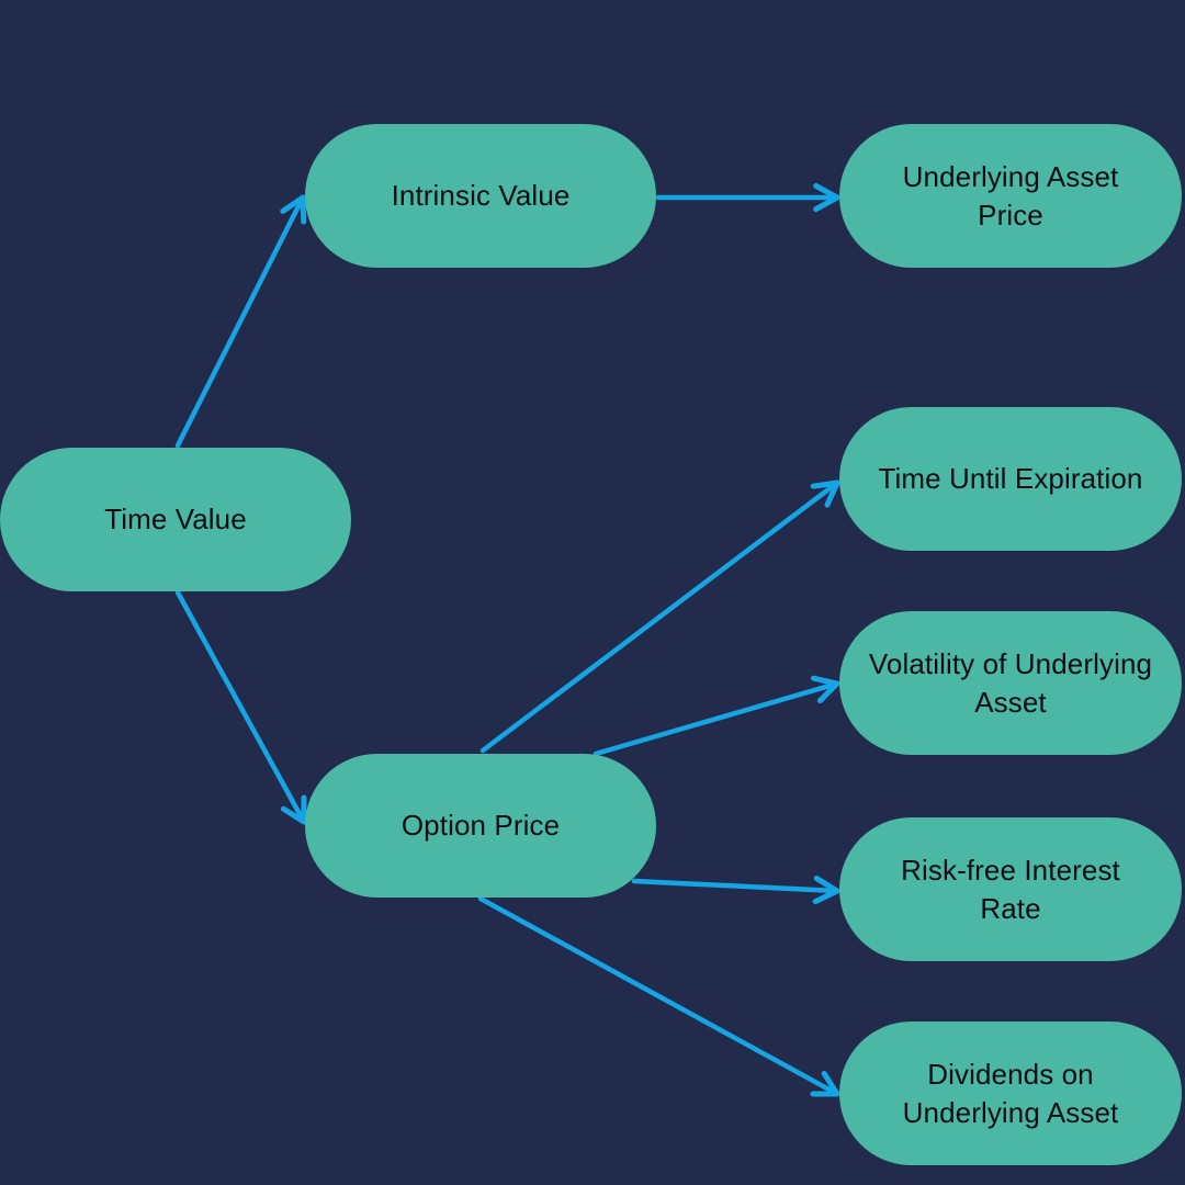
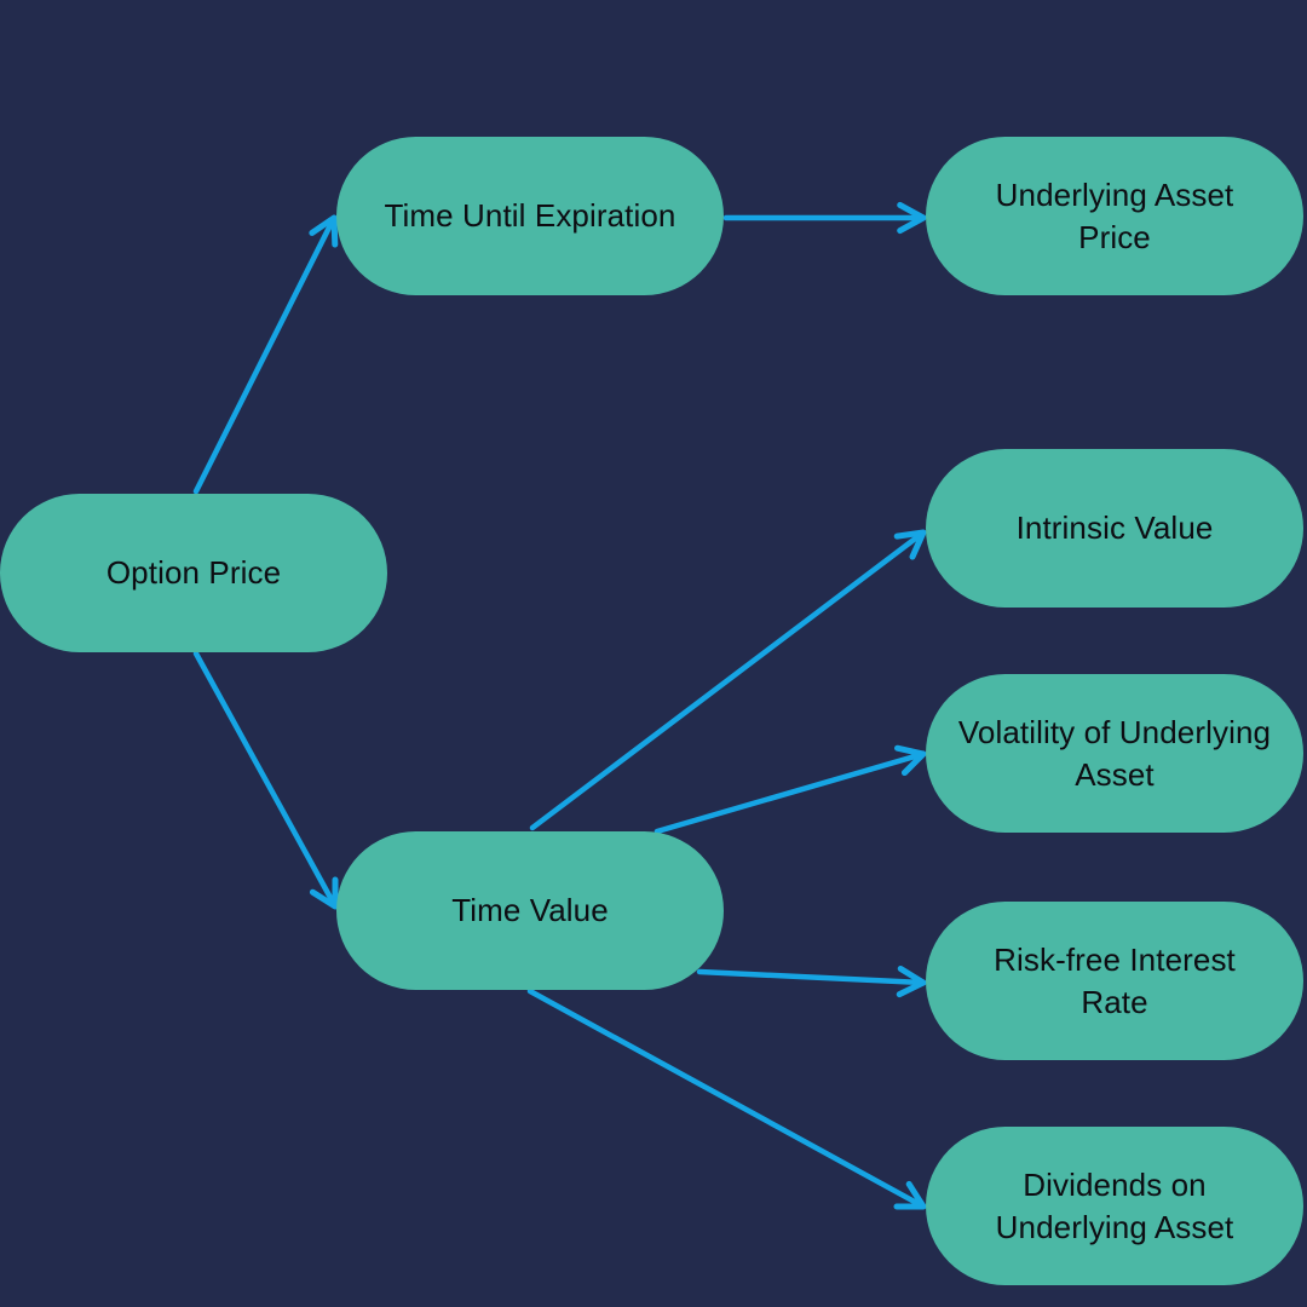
- Time Value
+ Option Price
- Intrinsic Value
+ Time Until Expiration
- Option Price
+ Time Value
  Underlying Asset Price
- Time Until Expiration
+ Intrinsic Value
  Volatility of Underlying Asset
  Risk-free Interest Rate
  Dividends on Underlying Asset
